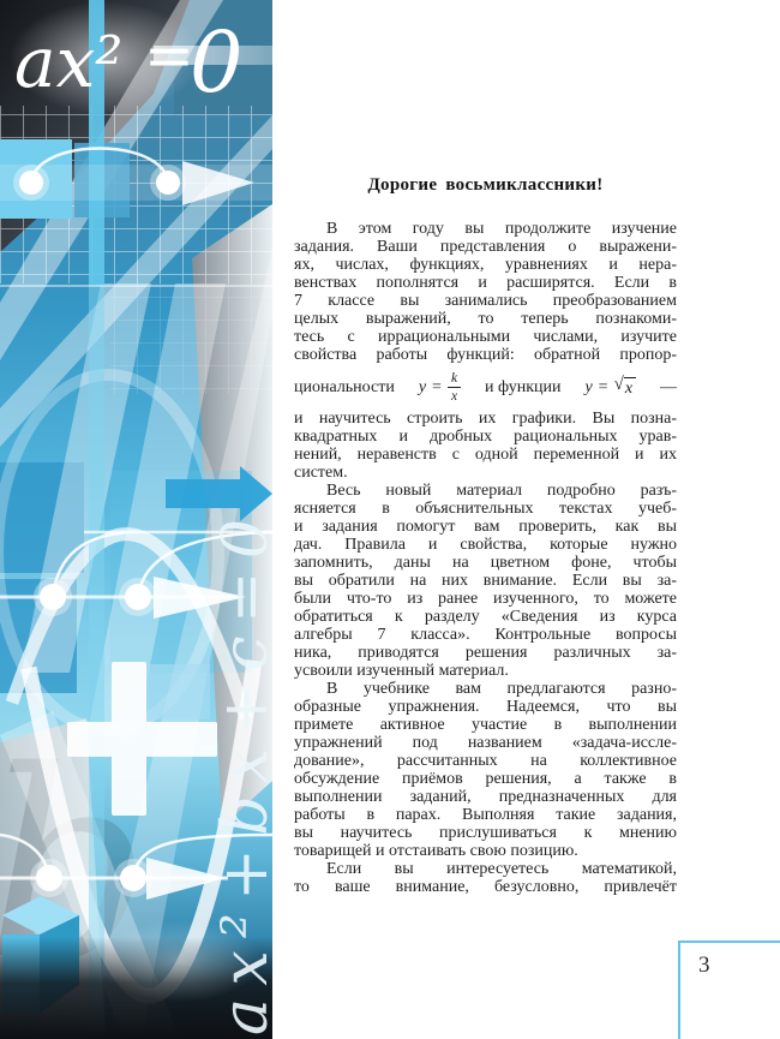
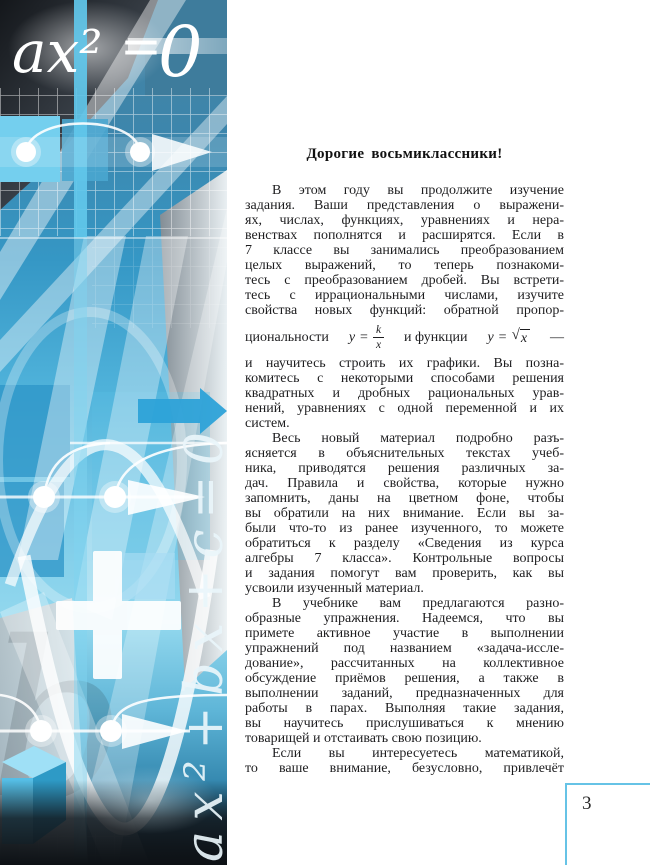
  b
  ax²
  =
  0
  Дорогие восьмиклассники!
  В этом году вы продолжите изучение
  задания. Ваши представления о выражени-
  ях, числах, функциях, уравнениях и нера-
  венствах пополнятся и расширятся. Если в
  7 классе вы занимались преобразованием
  целых выражений, то теперь познакоми-
+ тесь с преобразованием дробей. Вы встрети-
  тесь с иррациональными числами, изучите
- свойства работы функций: обратной пропор-
+ свойства новых функций: обратной пропор-
  циональности
  y
  =
  k
  x
  и функции
  y
  =
  √
  x
  —
  и научитесь строить их графики. Вы позна-
+ комитесь с некоторыми способами решения
  квадратных и дробных рациональных урав-
- нений, неравенств с одной переменной и их
+ нений, уравнениях с одной переменной и их
  систем.
  Весь новый материал подробно разъ-
  ясняется в объяснительных текстах учеб-
- и задания помогут вам проверить, как вы
+ ника, приводятся решения различных за-
  дач. Правила и свойства, которые нужно
  запомнить, даны на цветном фоне, чтобы
  вы обратили на них внимание. Если вы за-
  были что-то из ранее изученного, то можете
  обратиться к разделу «Сведения из курса
  алгебры 7 класса». Контрольные вопросы
- ника, приводятся решения различных за-
+ и задания помогут вам проверить, как вы
  усвоили изученный материал.
  В учебнике вам предлагаются разно-
  образные упражнения. Надеемся, что вы
  примете активное участие в выполнении
  упражнений под названием «задача-иссле-
  дование», рассчитанных на коллективное
  обсуждение приёмов решения, а также в
  выполнении заданий, предназначенных для
  работы в парах. Выполняя такие задания,
  вы научитесь прислушиваться к мнению
  товарищей и отстаивать свою позицию.
  Если вы интересуетесь математикой,
  то ваше внимание, безусловно, привлечёт
  3
